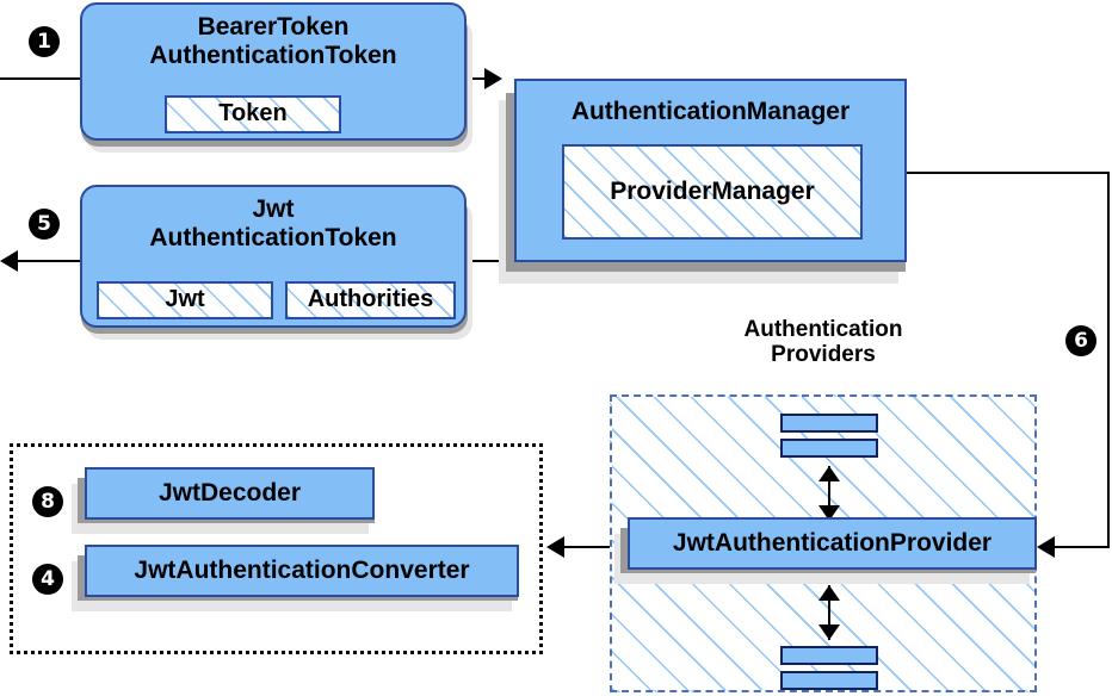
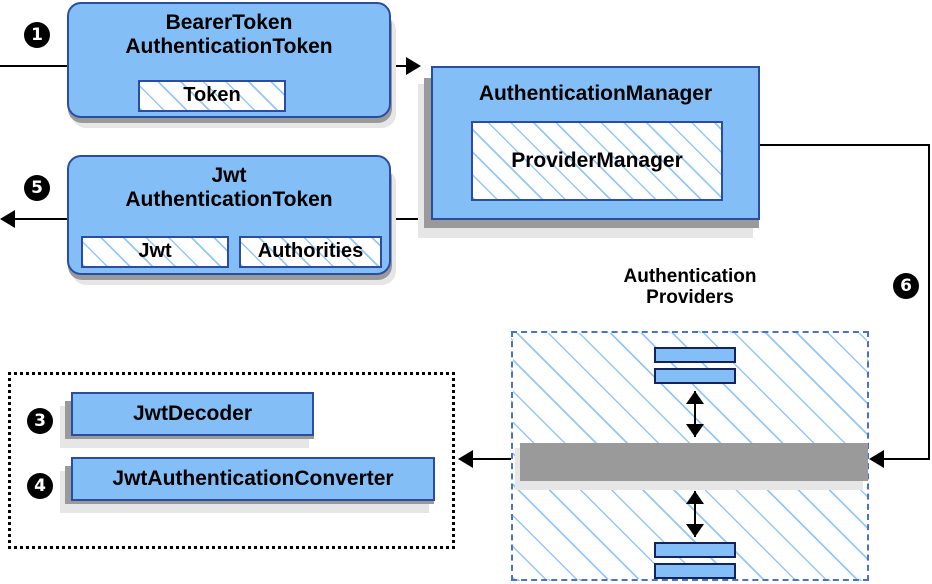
  BearerToken
  AuthenticationToken
  Token
  1
  Jwt
  AuthenticationToken
  Jwt
  Authorities
  5
  AuthenticationManager
  ProviderManager
  6
  Authentication
  Providers
- JwtAuthenticationProvider
- 8
+ 3
  JwtDecoder
  4
  JwtAuthenticationConverter
